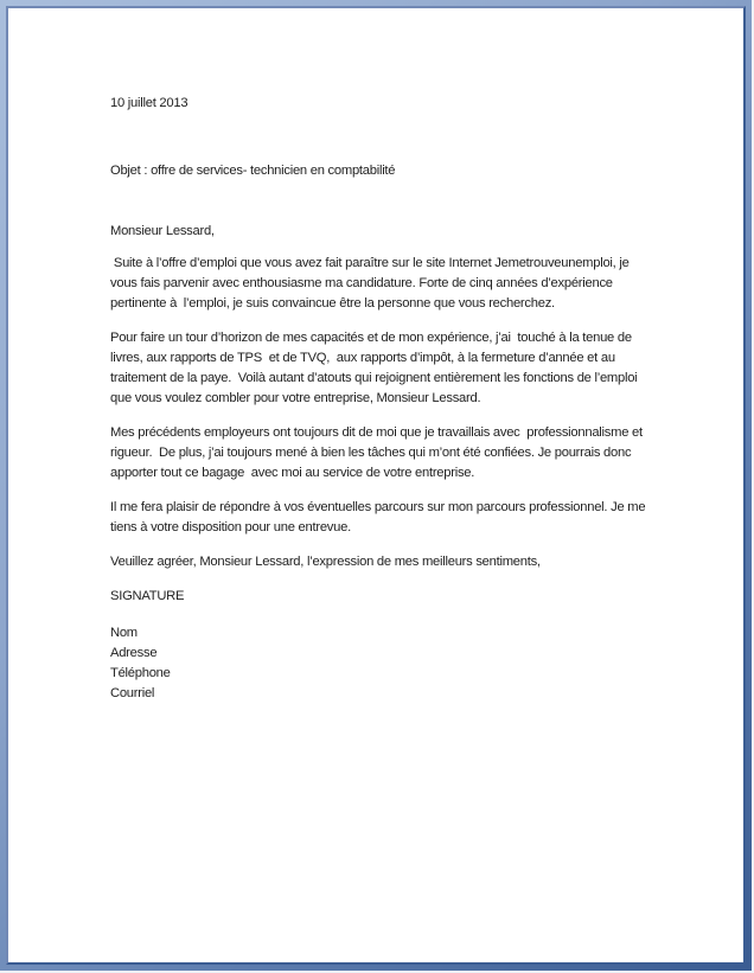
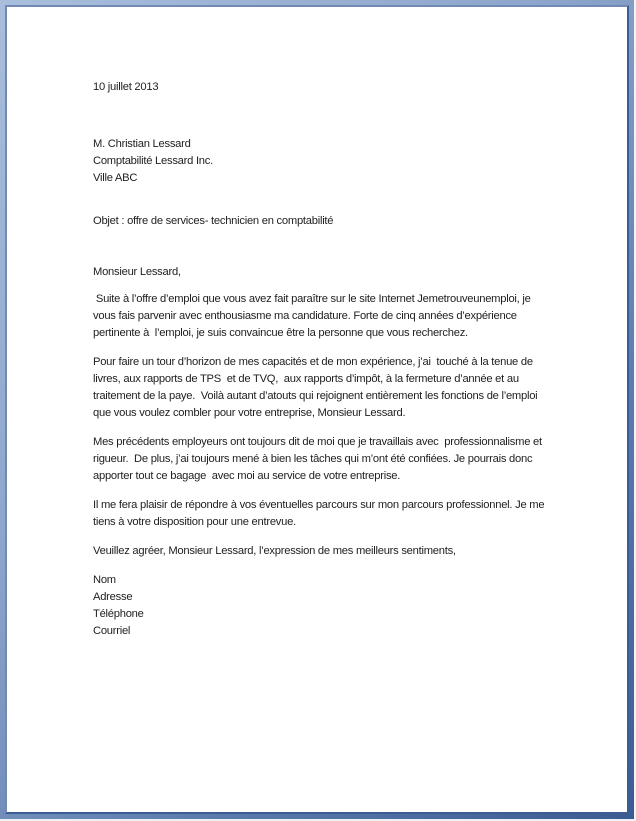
  10 juillet 2013
+ M. Christian Lessard
+ Comptabilité Lessard Inc.
+ Ville ABC
  Objet : offre de services- technicien en comptabilité
  Monsieur Lessard,
  Suite à l’offre d’emploi que vous avez fait paraître sur le site Internet Jemetrouveunemploi, je vous fais parvenir avec enthousiasme ma candidature. Forte de cinq années d’expérience pertinente à l’emploi, je suis convaincue être la personne que vous recherchez.
  Pour faire un tour d’horizon de mes capacités et de mon expérience, j’ai touché à la tenue de livres, aux rapports de TPS et de TVQ, aux rapports d’impôt, à la fermeture d’année et au traitement de la paye. Voilà autant d’atouts qui rejoignent entièrement les fonctions de l’emploi que vous voulez combler pour votre entreprise, Monsieur Lessard.
  Mes précédents employeurs ont toujours dit de moi que je travaillais avec professionnalisme et rigueur. De plus, j’ai toujours mené à bien les tâches qui m’ont été confiées. Je pourrais donc apporter tout ce bagage avec moi au service de votre entreprise.
  Il me fera plaisir de répondre à vos éventuelles parcours sur mon parcours professionnel. Je me tiens à votre disposition pour une entrevue.
  Veuillez agréer, Monsieur Lessard, l’expression de mes meilleurs sentiments,
- SIGNATURE
  Nom
  Adresse
  Téléphone
  Courriel
